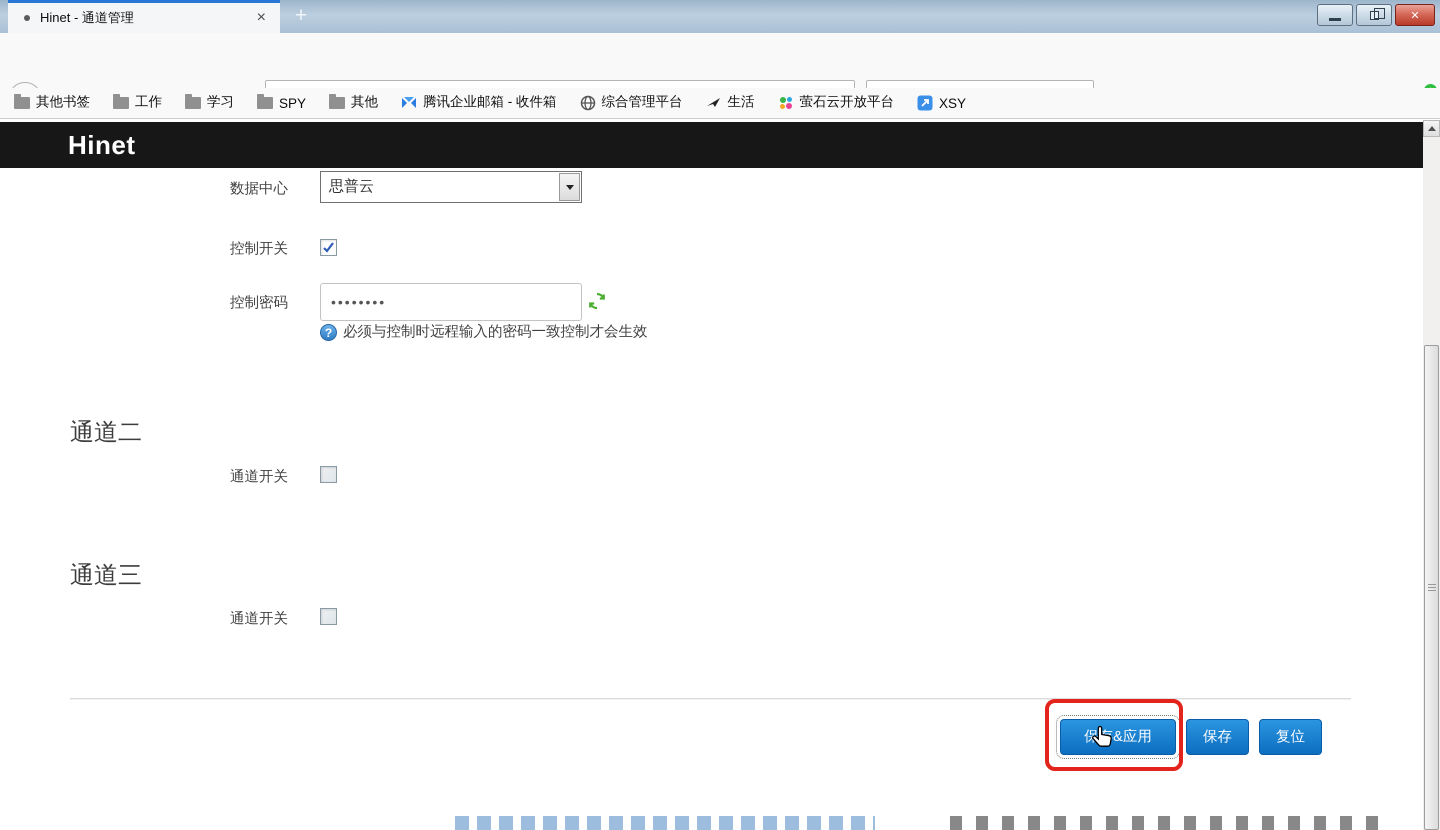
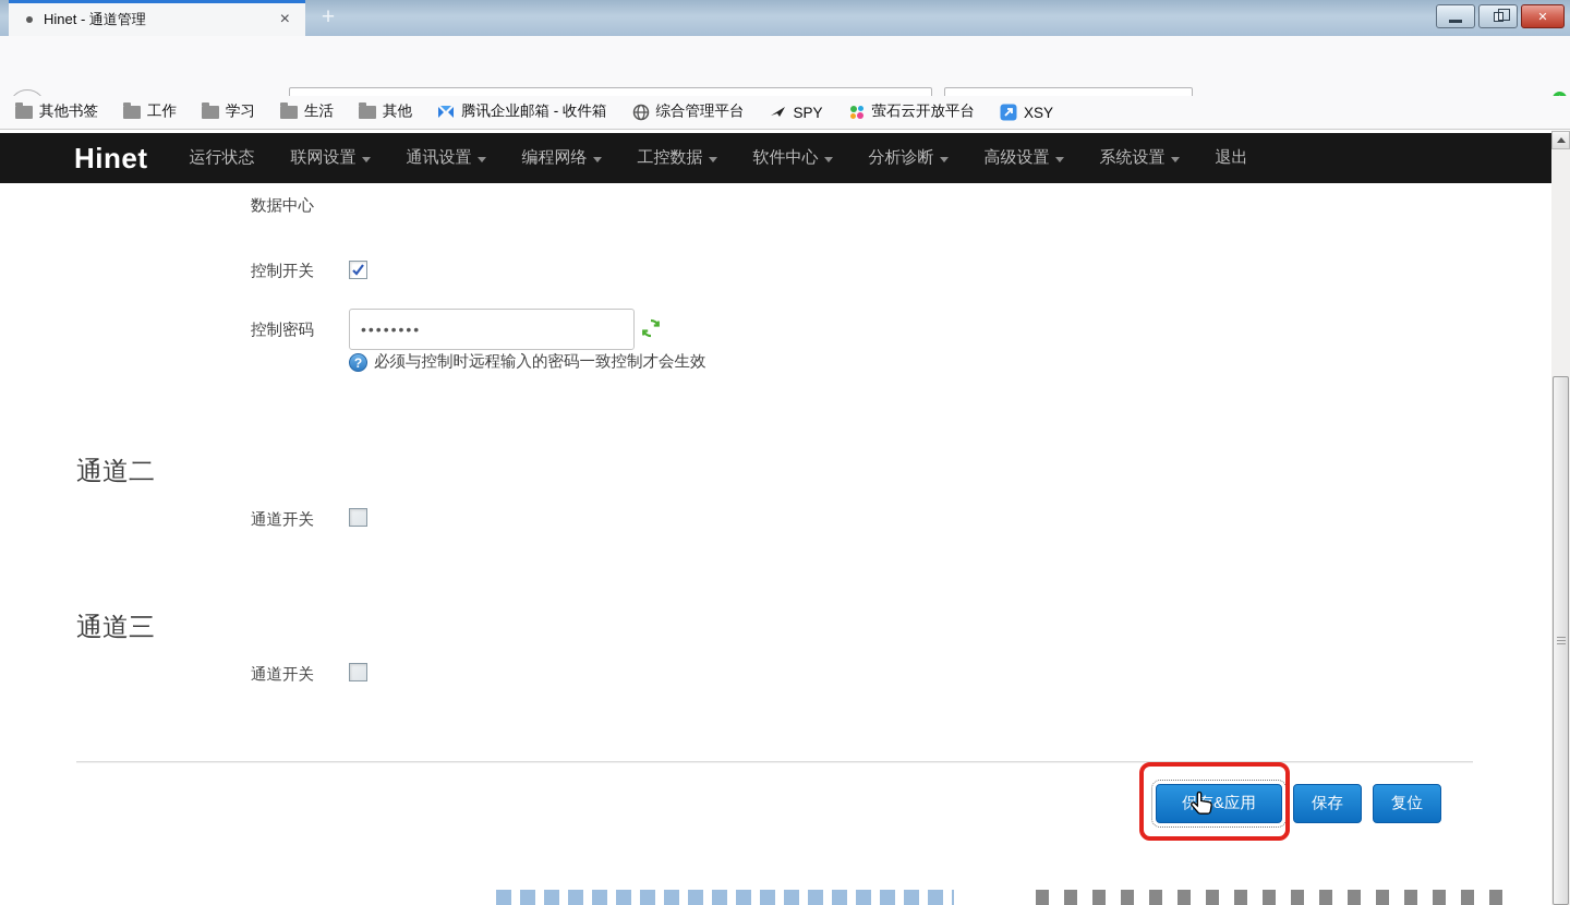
  Hinet - 通道管理
  ×
  +
  ✕
  其他书签
  工作
  学习
- SPY
+ 生活
  其他
  腾讯企业邮箱 - 收件箱
  综合管理平台
- 生活
+ SPY
  萤石云开放平台
  XSY
  Hinet
+ 运行状态
+ 联网设置
+ 通讯设置
+ 编程网络
+ 工控数据
+ 软件中心
+ 分析诊断
+ 高级设置
+ 系统设置
+ 退出
  数据中心
- 思普云
  控制开关
  控制密码
  ••••••••
  ?
  必须与控制时远程输入的密码一致控制才会生效
  通道二
  通道开关
  通道三
  通道开关
  保&应用
  保存
  复位
